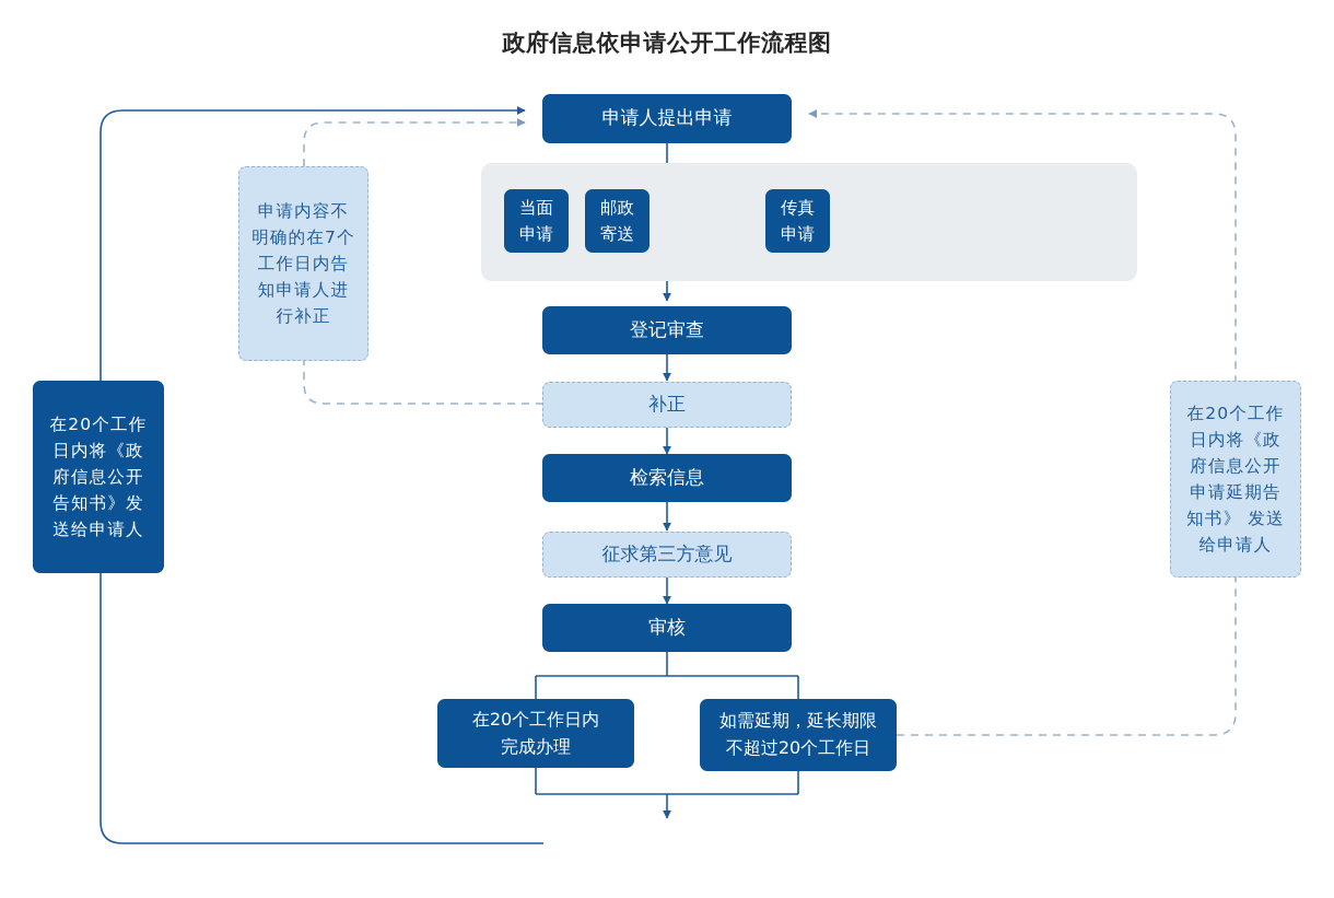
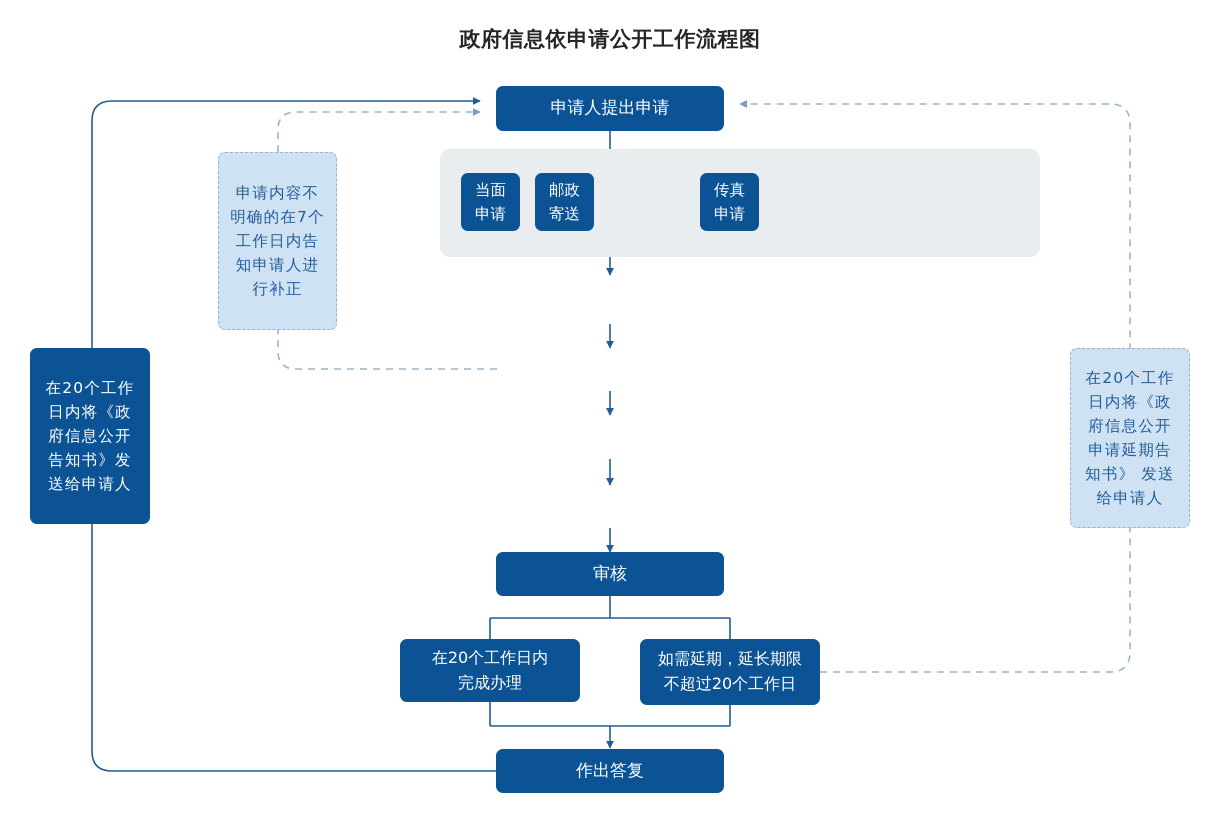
  政府信息依申请公开工作流程图
  申请人提出申请
  当面
  申请
  邮政
  寄送
  传真
  申请
- 登记审查
- 补正
- 检索信息
- 征求第三方意见
  审核
  在20个工作日内
  完成办理
  如需延期，延长期限
  不超过20个工作日
+ 作出答复
  申请内容不
  明确的在7个
  工作日内告
  知申请人进
  行补正
  在20个工作
  日内将《政
  府信息公开
  告知书》发
  送给申请人
  在20个工作
  日内将《政
  府信息公开
  申请延期告
  知书》 发送
  给申请人
